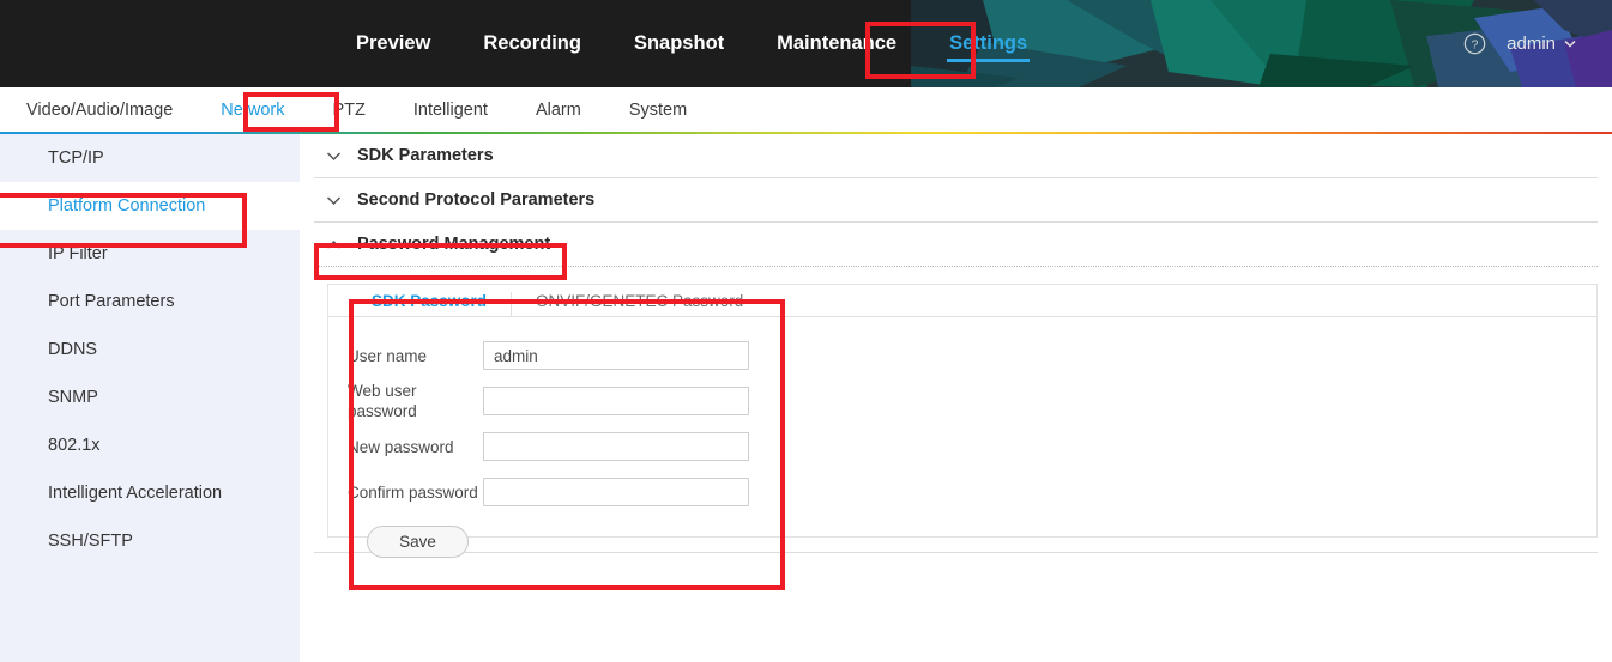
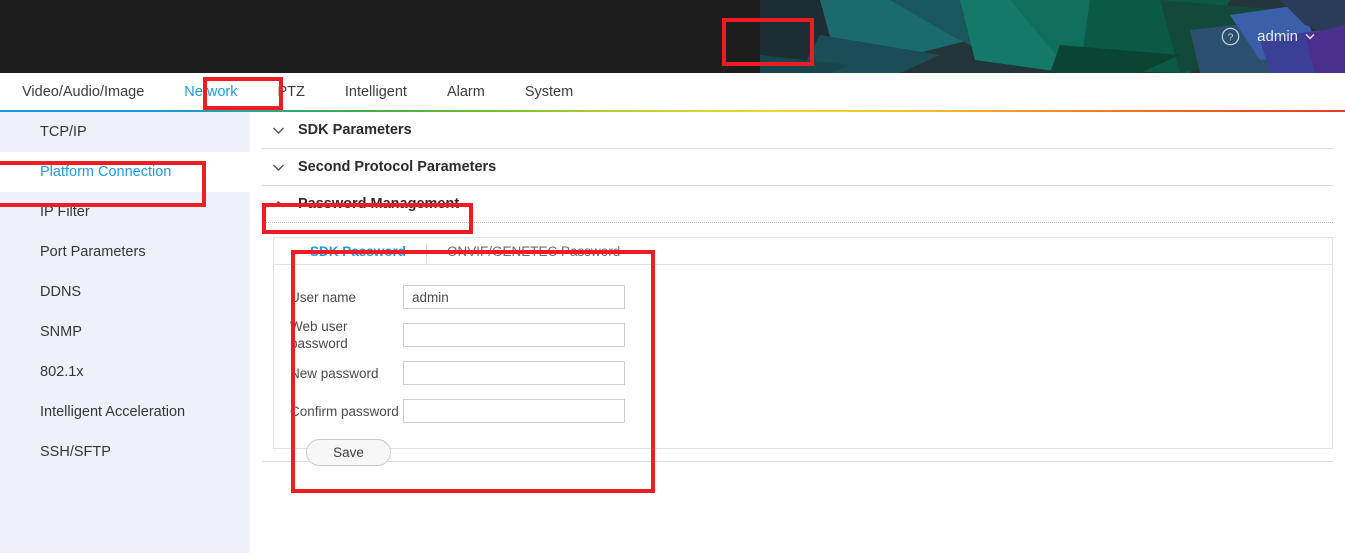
- Preview
- Recording
- Snapshot
- Maintenance
- Settings
  ?
  admin
  Video/Audio/Image
  Network
  PTZ
  Intelligent
  Alarm
  System
  TCP/IP
  Platform Connection
  IP Filter
  Port Parameters
  DDNS
  SNMP
  802.1x
  Intelligent Acceleration
  SSH/SFTP
  SDK Parameters
  Second Protocol Parameters
  Password Management
  SDK Password
  ONVIF/GENETEC Password
  User name
  admin
  Web user password
  New password
  Confirm password
  Save
